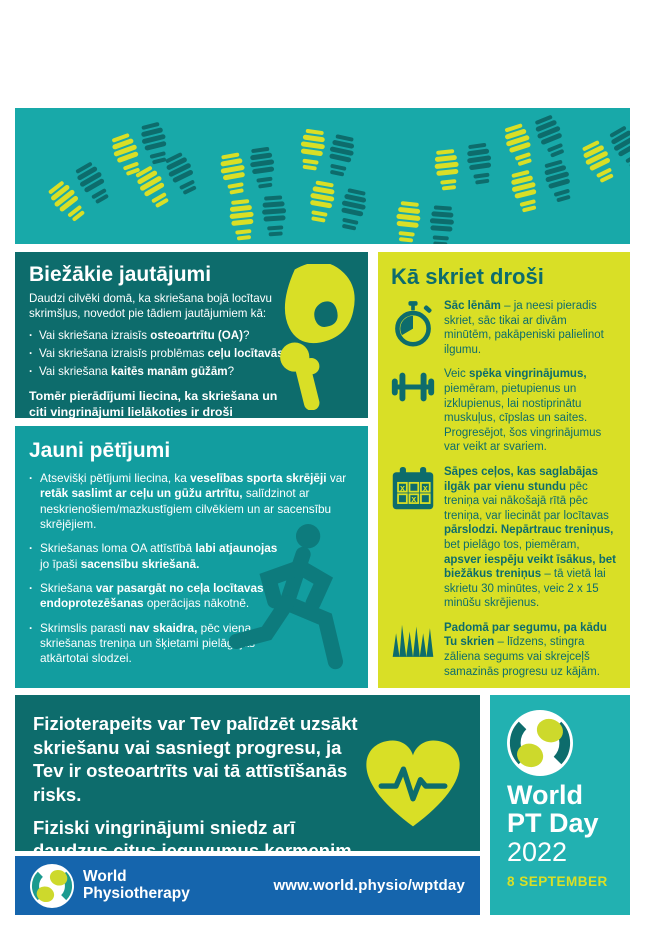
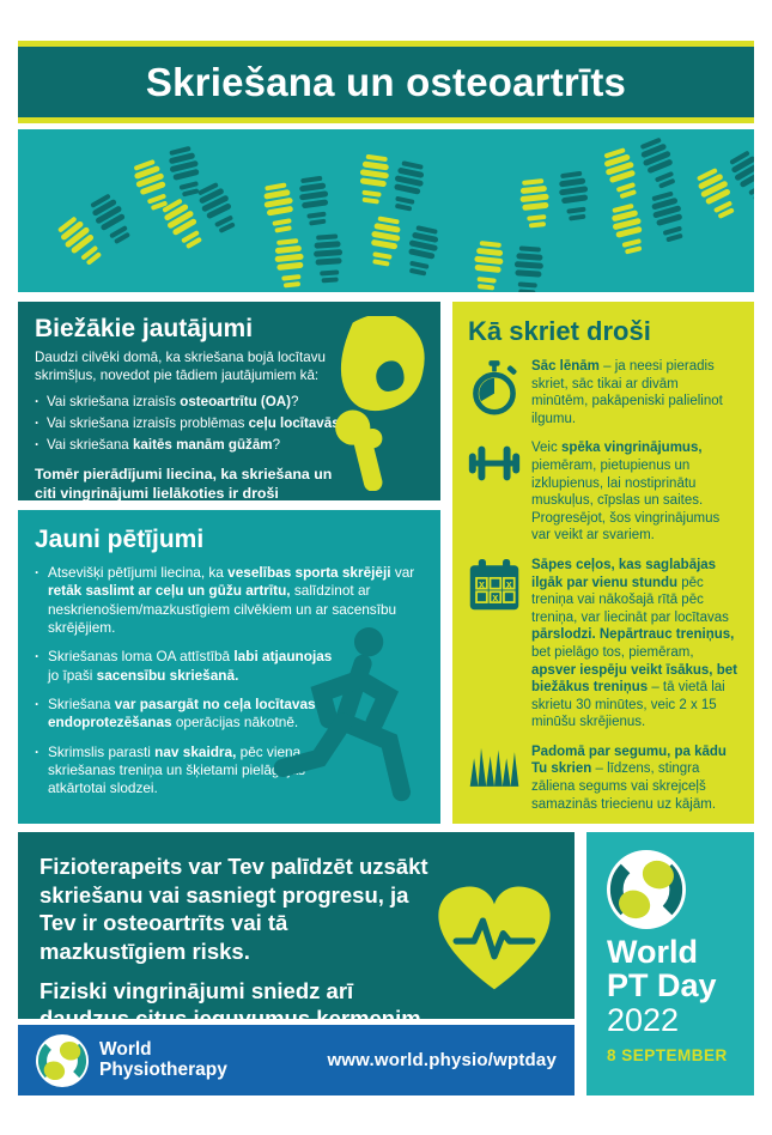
+ Skriešana un osteoartrīts
  Biežākie jautājumi
  Daudzi cilvēki domā, ka skriešana bojā locītavu skrimšļus, novedot pie tādiem jautājumiem kā:
  Vai skriešana izraisīs osteoartrītu (OA)?
  Vai skriešana izraisīs problēmas ceļu locītavās
  Vai skriešana kaitēs manām gūžām?
  Tomēr pierādījumi liecina, ka skriešana un citi vingrinājumi lielākoties ir droši
  Jauni pētījumi
  Atsevišķi pētījumi liecina, ka veselības sporta skrējēji var retāk saslimt ar ceļu un gūžu artrītu, salīdzinot ar neskrienošiem/mazkustīgiem cilvēkiem un ar sacensību skrējējiem.
  Skriešanas loma OA attīstībā labi atjaunojas jo īpaši sacensību skriešanā.
  Skriešana var pasargāt no ceļa locītavas endoprotezēšanas operācijas nākotnē.
  Skrimslis parasti nav skaidra, pēc viena skriešanas treniņa un šķietami pielā atkārtotai slodzei.
  Kā skriet droši
  Sāc lēnām – ja neesi pieradis skriet, sāc tikai ar divām minūtēm, pakāpeniski palielinot ilgumu.
  Veic spēka vingrinājumus, piemēram, pietupienus un izklupienus, lai nostiprinātu muskuļus, cīpslas un saites. Progresējot, šos vingrinājumus var veikt ar svariem.
  x
  x
  x
  Sāpes ceļos, kas saglabājas ilgāk par vienu stundu pēc treniņa vai nākošajā rītā pēc treniņa, var liecināt par locītavas pārslodzi. Nepārtrauc treniņus, bet pielāgo tos, piemēram, apsver iespēju veikt īsākus, bet biežākus treniņus – tā vietā lai skrietu 30 minūtes, veic 2 x 15 minūšu skrējienus.
- Padomā par segumu, pa kādu Tu skrien – līdzens, stingra zāliena segums vai skrejceļš samazinās progresu uz kājām.
+ Padomā par segumu, pa kādu Tu skrien – līdzens, stingra zāliena segums vai skrejceļš samazinās triecienu uz kājām.
- Fizioterapeits var Tev palīdzēt uzsākt skriešanu vai sasniegt progresu, ja Tev ir osteoartrīts vai tā attīstīšanās risks.
+ Fizioterapeits var Tev palīdzēt uzsākt skriešanu vai sasniegt progresu, ja Tev ir osteoartrīts vai tā mazkustīgiem risks.
  Fiziski vingrinājumi sniedz arī daudzus citus ieguvumus ķermenim
  World
  Physiotherapy
  www.world.physio/wptday
  World
  PT Day
  2022
  8 SEPTEMBER
